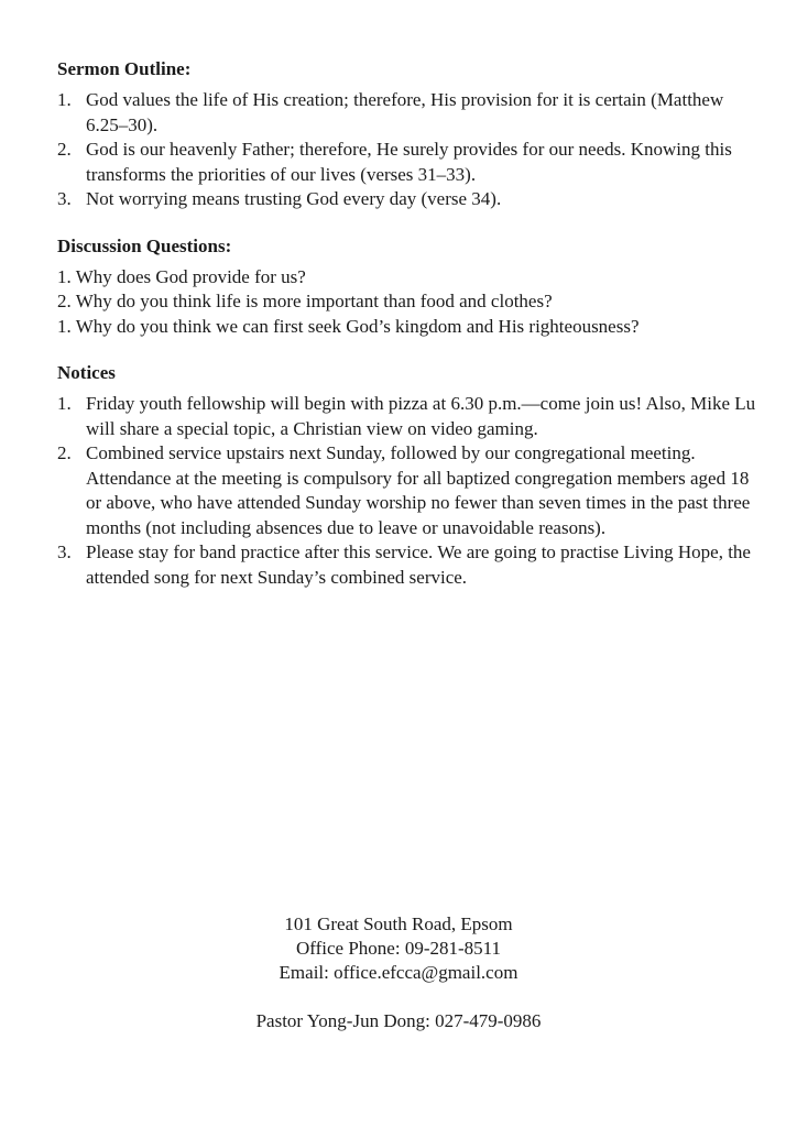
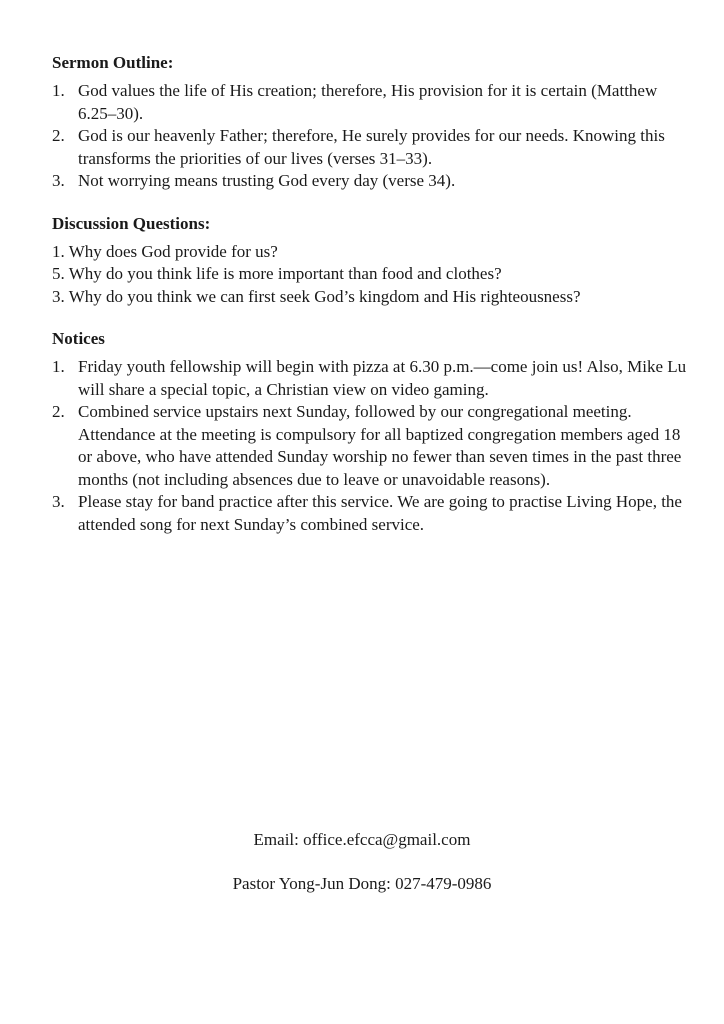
  Sermon Outline:
  1.
  God values the life of His creation; therefore, His provision for it is certain (Matthew 6.25–30).
  2.
  God is our heavenly Father; therefore, He surely provides for our needs. Knowing this transforms the priorities of our lives (verses 31–33).
  3.
  Not worrying means trusting God every day (verse 34).
  Discussion Questions:
  1. Why does God provide for us?
- 2. Why do you think life is more important than food and clothes?
+ 5. Why do you think life is more important than food and clothes?
- 1. Why do you think we can first seek God’s kingdom and His righteousness?
+ 3. Why do you think we can first seek God’s kingdom and His righteousness?
  Notices
  1.
  Friday youth fellowship will begin with pizza at 6.30 p.m.—come join us! Also, Mike Lu will share a special topic, a Christian view on video gaming.
  2.
  Combined service upstairs next Sunday, followed by our congregational meeting. Attendance at the meeting is compulsory for all baptized congregation members aged 18 or above, who have attended Sunday worship no fewer than seven times in the past three months (not including absences due to leave or unavoidable reasons).
  3.
  Please stay for band practice after this service. We are going to practise Living Hope, the attended song for next Sunday’s combined service.
- 101 Great South Road, Epsom
- Office Phone: 09-281-8511
  Email: office.efcca@gmail.com
  Pastor Yong-Jun Dong: 027-479-0986
